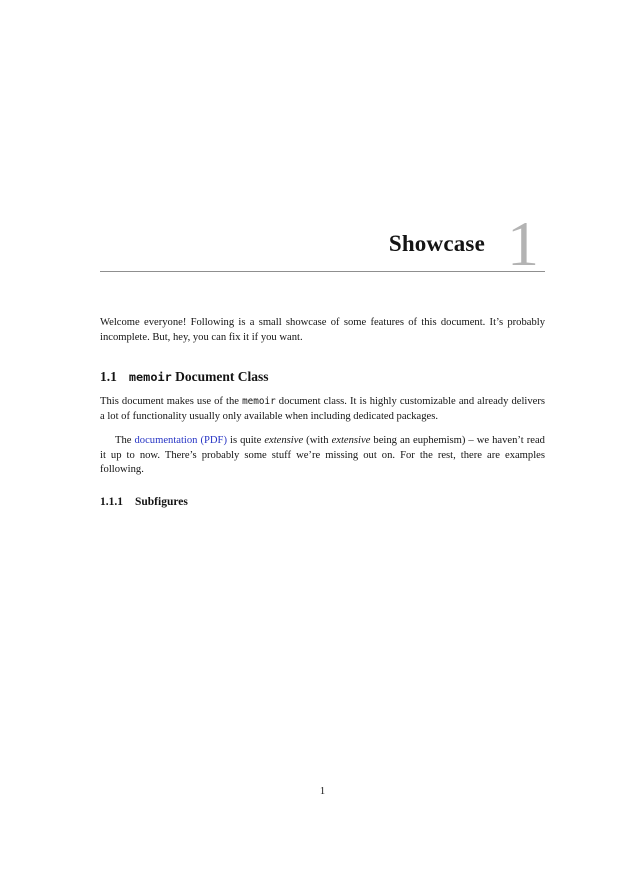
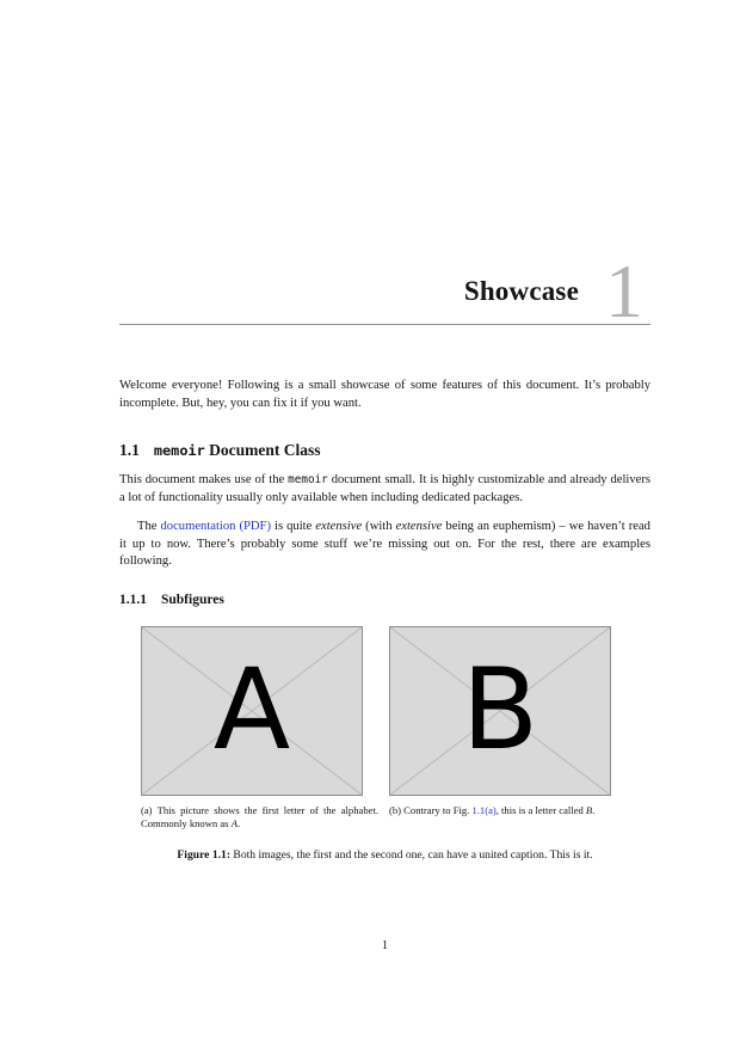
  Showcase
  1
  Welcome everyone! Following is a small showcase of some features of this document. It’s probably incomplete. But, hey, you can fix it if you want.
  1.1 memoir Document Class
- This document makes use of the memoir document class. It is highly customizable and already delivers a lot of functionality usually only available when including dedicated packages.
+ This document makes use of the memoir document small. It is highly customizable and already delivers a lot of functionality usually only available when including dedicated packages.
  The documentation (PDF) is quite extensive (with extensive being an euphemism) – we haven’t read it up to now. There’s probably some stuff we’re missing out on. For the rest, there are examples following.
  1.1.1 Subfigures
+ A
+ (a) This picture shows the first letter of the alphabet. Commonly known as A.
+ B
+ (b) Contrary to Fig. 1.1(a), this is a letter called B.
+ Figure 1.1: Both images, the first and the second one, can have a united caption. This is it.
  1
